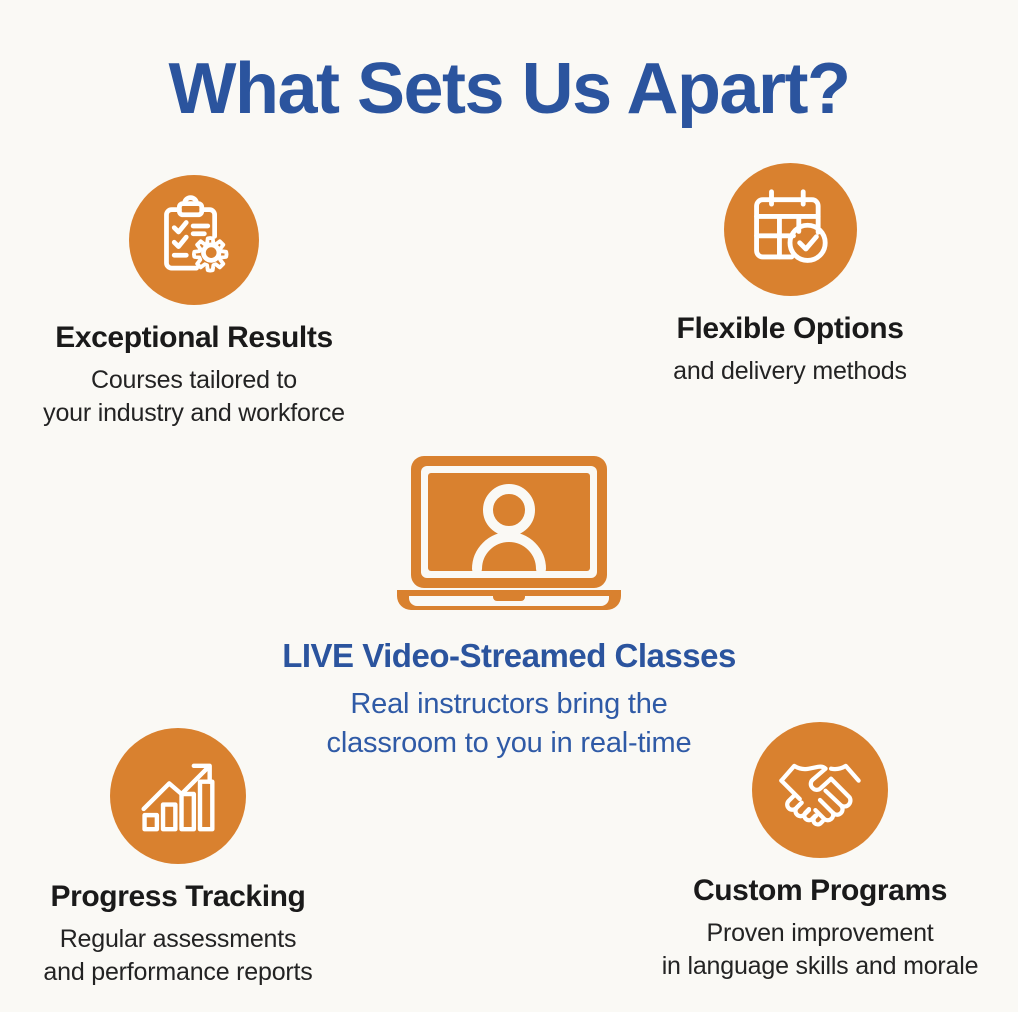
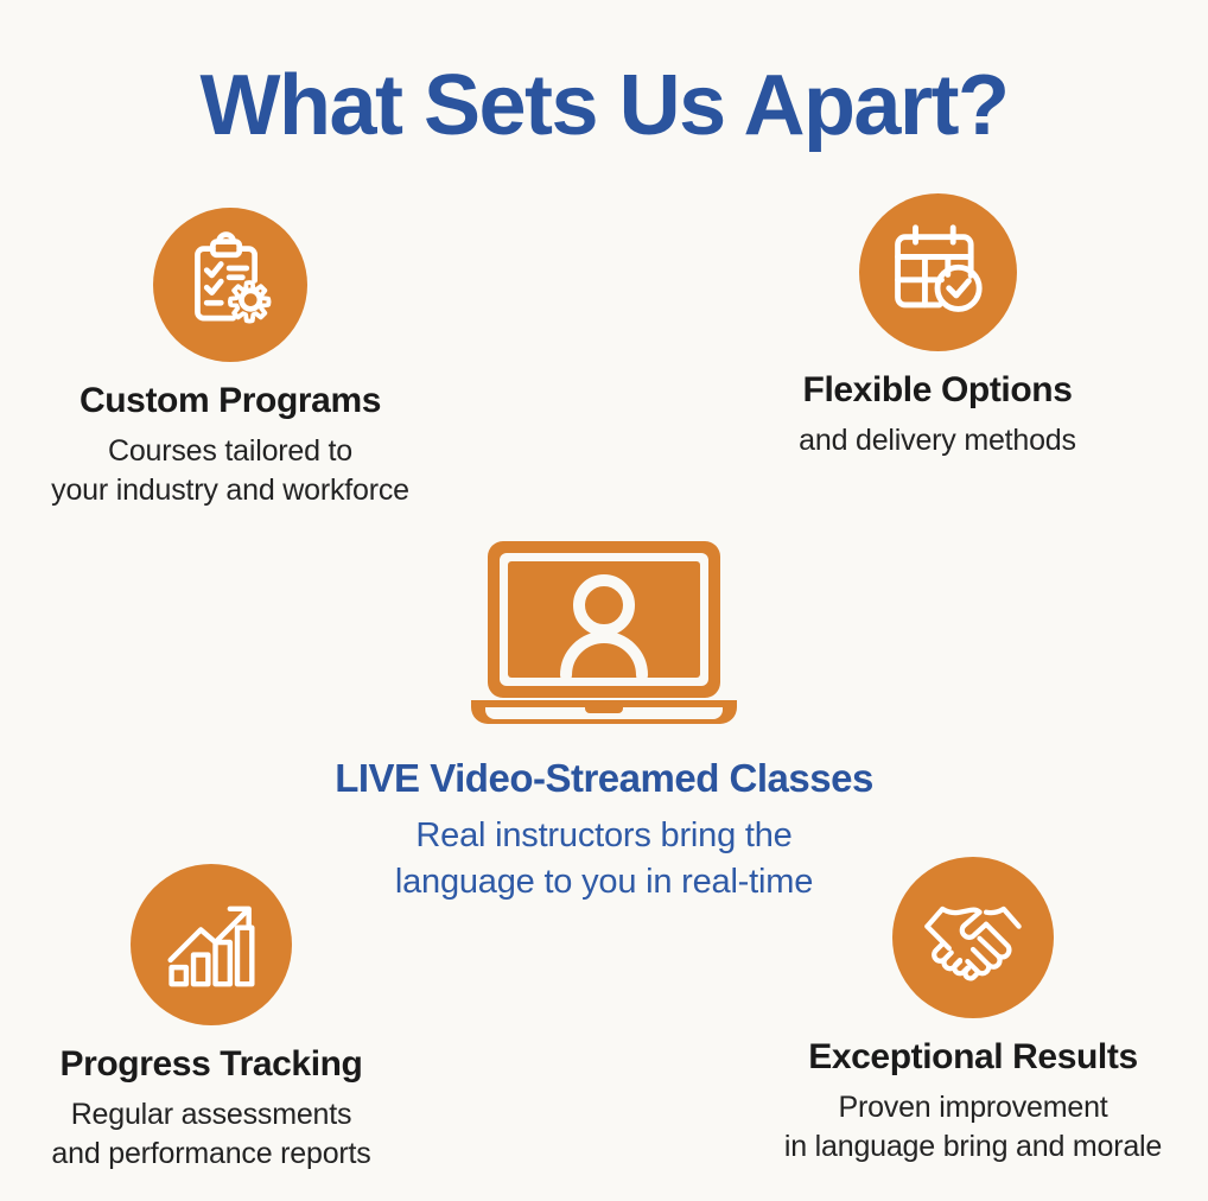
  What Sets Us Apart?
- Exceptional Results
+ Custom Programs
  Courses tailored to
  your industry and workforce
  Flexible Options
  and delivery methods
  LIVE Video-Streamed Classes
  Real instructors bring the
- classroom to you in real-time
+ language to you in real-time
  Progress Tracking
  Regular assessments
  and performance reports
- Custom Programs
+ Exceptional Results
  Proven improvement
- in language skills and morale
+ in language bring and morale
